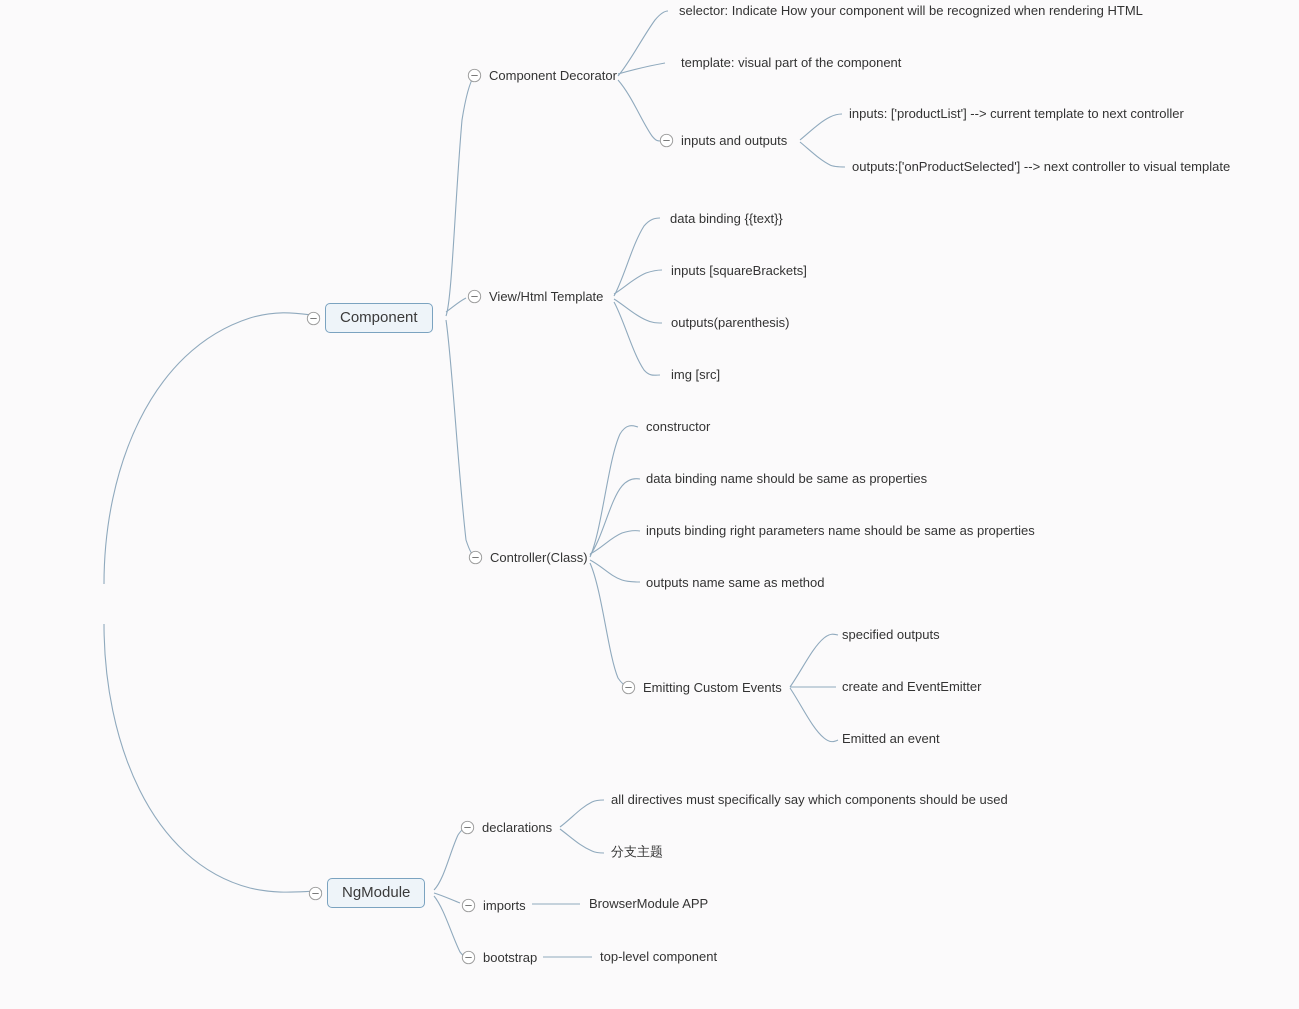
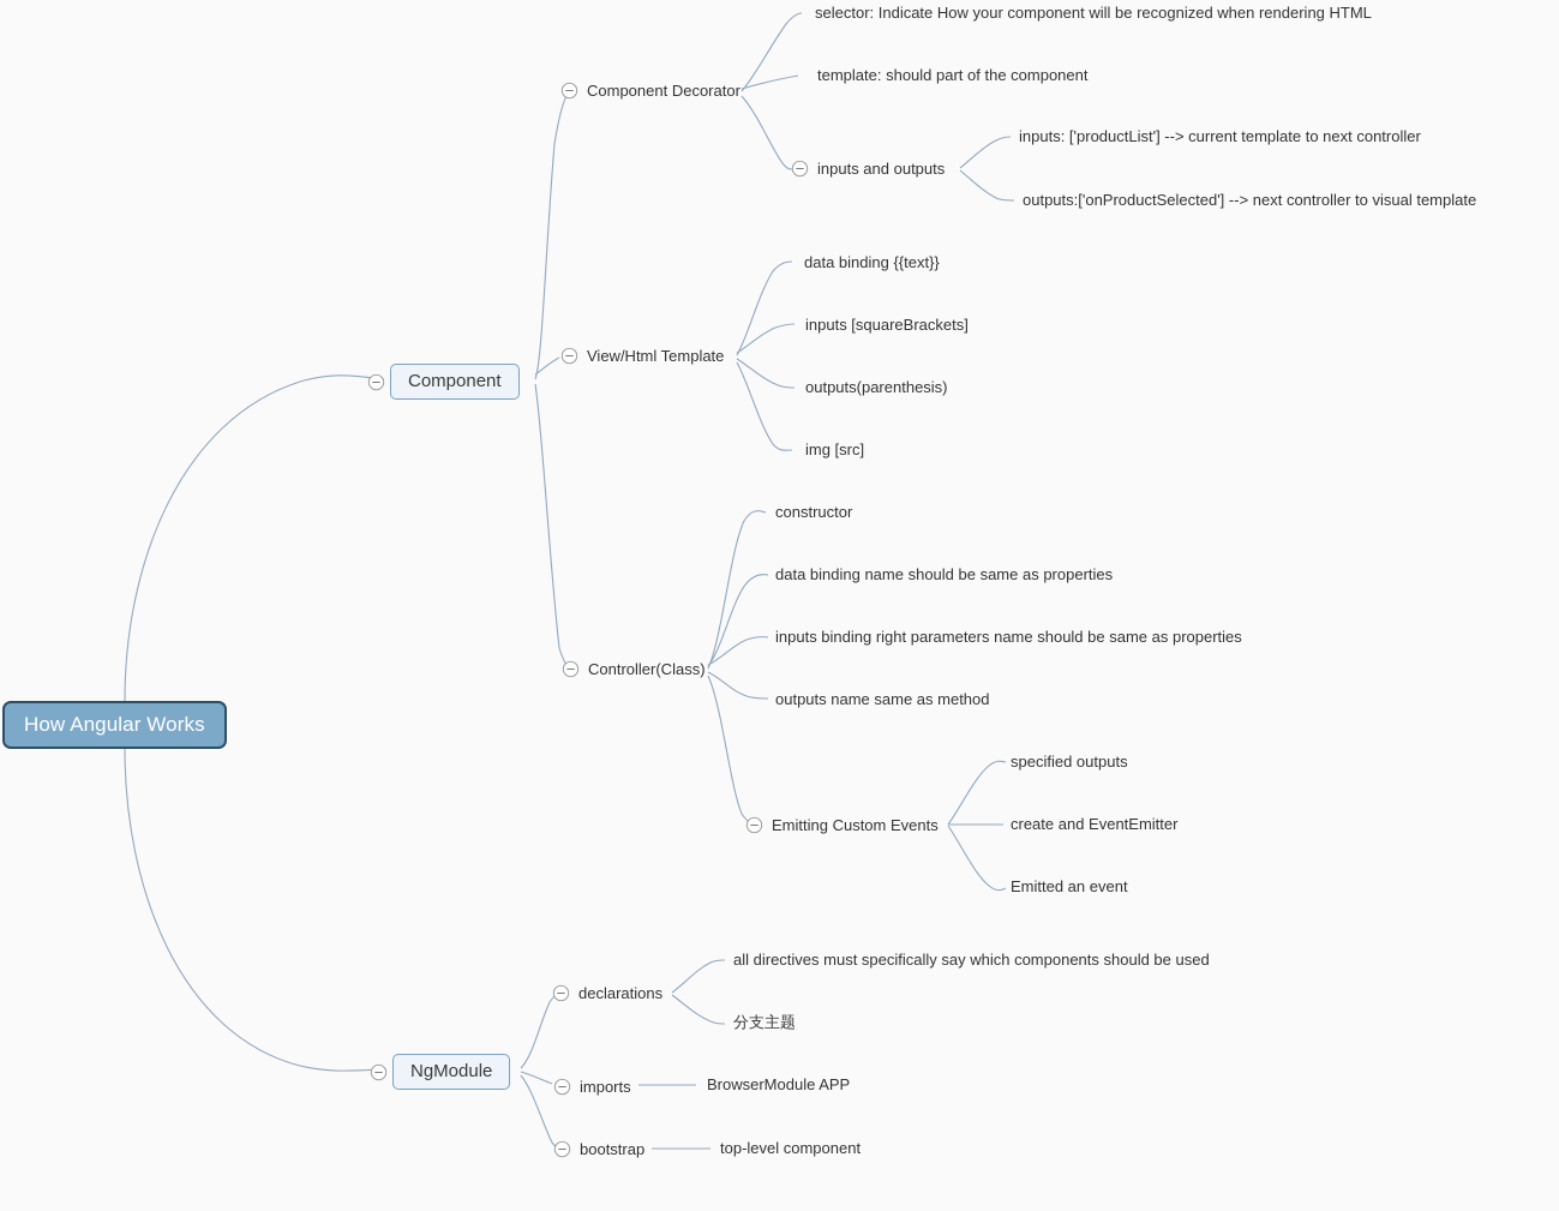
+ How Angular Works
  Component
  NgModule
  Component Decorator
  View/Html Template
  Controller(Class)
  selector: Indicate How your component will be recognized when rendering HTML
- template: visual part of the component
+ template: should part of the component
  inputs and outputs
  inputs: ['productList'] --> current template to next controller
  outputs:['onProductSelected'] --> next controller to visual template
  data binding {{text}}
  inputs [squareBrackets]
  outputs(parenthesis)
  img [src]
  constructor
  data binding name should be same as properties
  inputs binding right parameters name should be same as properties
  outputs name same as method
  Emitting Custom Events
  specified outputs
  create and EventEmitter
  Emitted an event
  declarations
  imports
  bootstrap
  all directives must specifically say which components should be used
  分支主题
  BrowserModule APP
  top-level component
